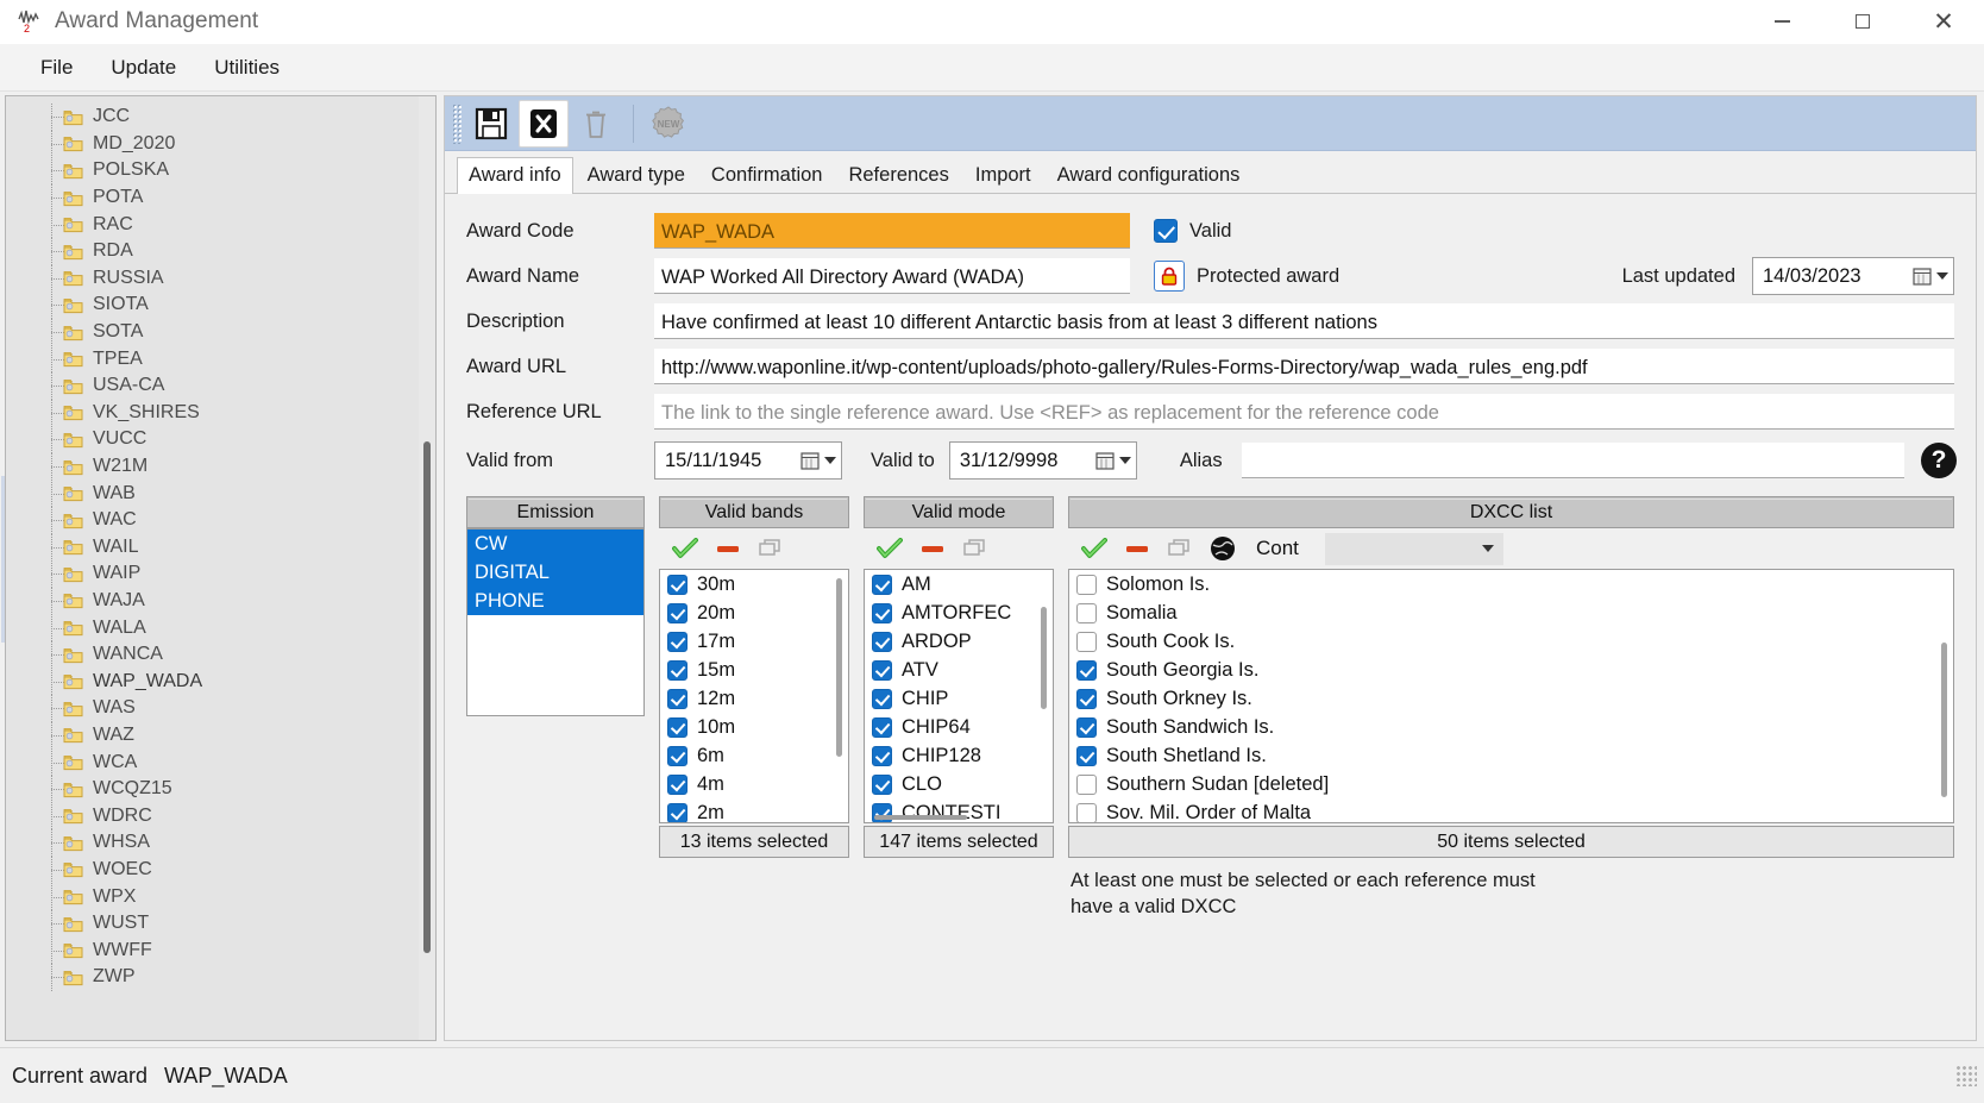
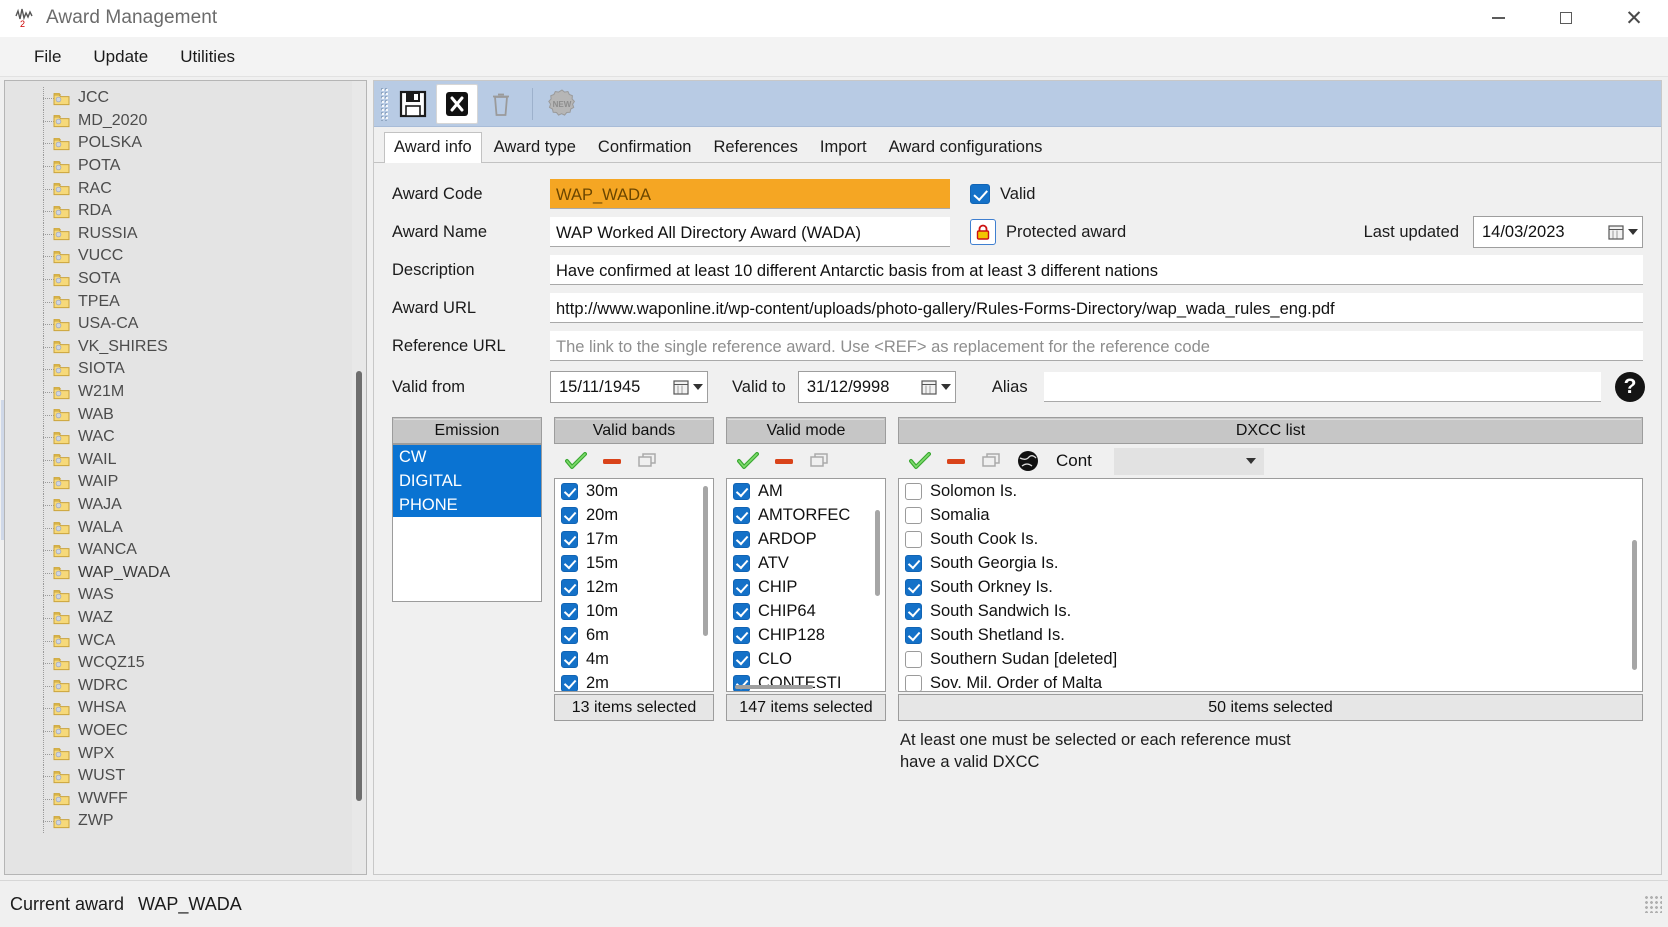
  2
  Award Management
  ✕
  File
  Update
  Utilities
  JCC
  MD_2020
  POLSKA
  POTA
  RAC
  RDA
  RUSSIA
- SIOTA
+ VUCC
  SOTA
  TPEA
  USA-CA
  VK_SHIRES
- VUCC
+ SIOTA
  W21M
  WAB
  WAC
  WAIL
  WAIP
  WAJA
  WALA
  WANCA
  WAP_WADA
  WAS
  WAZ
  WCA
  WCQZ15
  WDRC
  WHSA
  WOEC
  WPX
  WUST
  WWFF
  ZWP
  NEW
  Award info
  Award type
  Confirmation
  References
  Import
  Award configurations
  Award Code
  WAP_WADA
  Valid
  Award Name
  WAP Worked All Directory Award (WADA)
  Protected award
  Last updated
  14/03/2023
  Description
  Have confirmed at least 10 different Antarctic basis from at least 3 different nations
  Award URL
  http://www.waponline.it/wp-content/uploads/photo-gallery/Rules-Forms-Directory/wap_wada_rules_eng.pdf
  Reference URL
  The link to the single reference award. Use <REF> as replacement for the reference code
  Valid from
  15/11/1945
  Valid to
  31/12/9998
  Alias
  ?
  Emission
  CW
  DIGITAL
  PHONE
  Valid bands
  30m
  20m
  17m
  15m
  12m
  10m
  6m
  4m
  2m
  13 items selected
  Valid mode
  AM
  AMTORFEC
  ARDOP
  ATV
  CHIP
  CHIP64
  CHIP128
  CLO
  CONTESTI
  147 items selected
  DXCC list
  Cont
  Solomon Is.
  Somalia
  South Cook Is.
  South Georgia Is.
  South Orkney Is.
  South Sandwich Is.
  South Shetland Is.
  Southern Sudan [deleted]
  Sov. Mil. Order of Malta
  50 items selected
  At least one must be selected or each reference must
  have a valid DXCC
  Current award
  WAP_WADA
